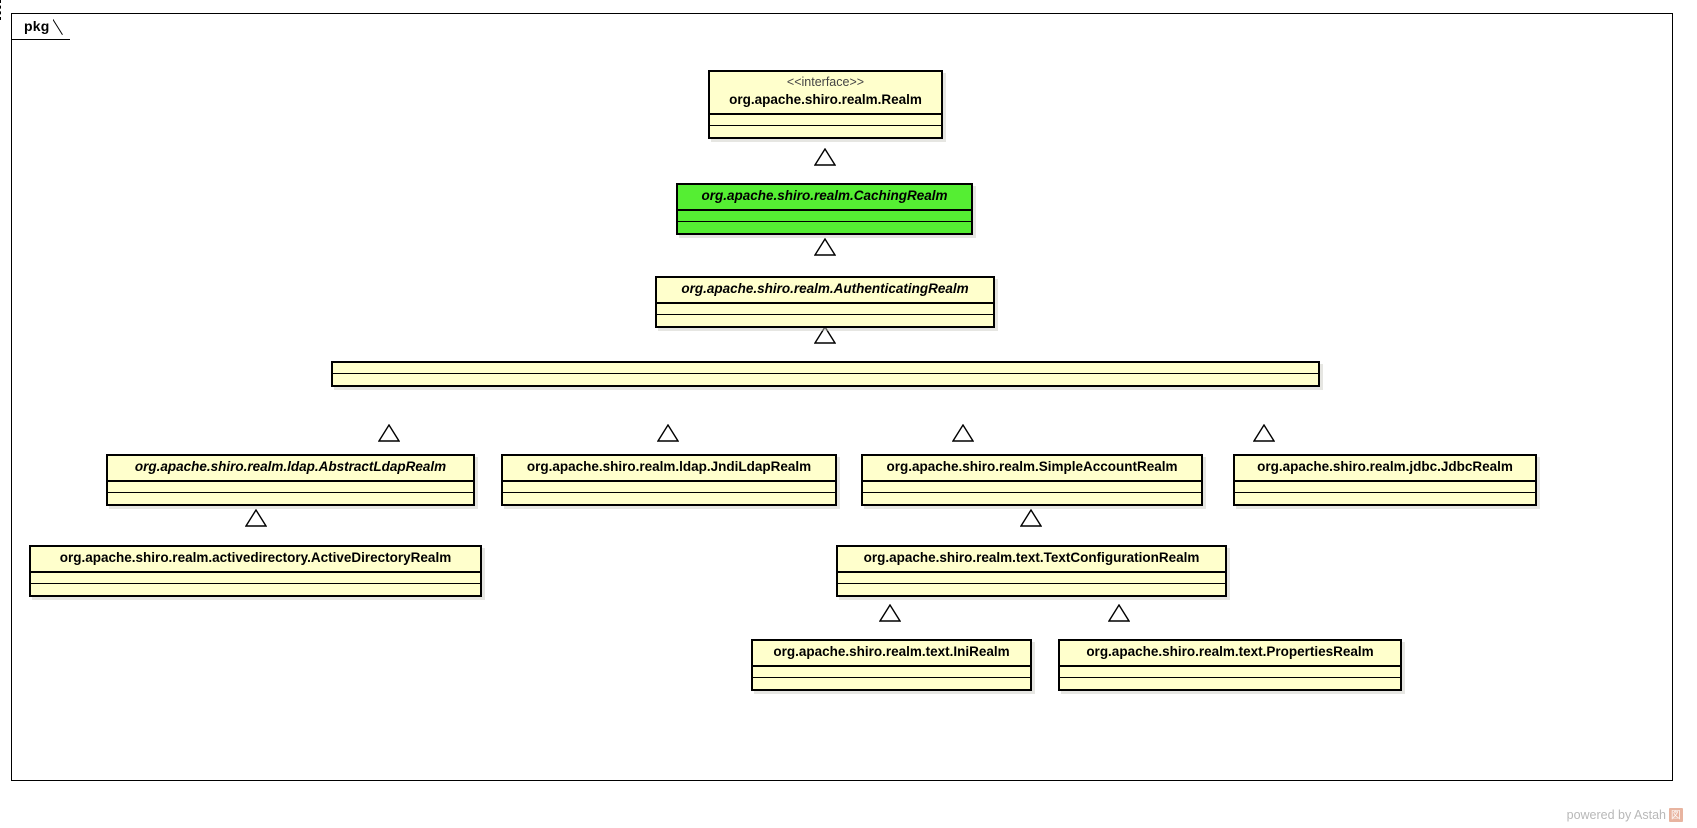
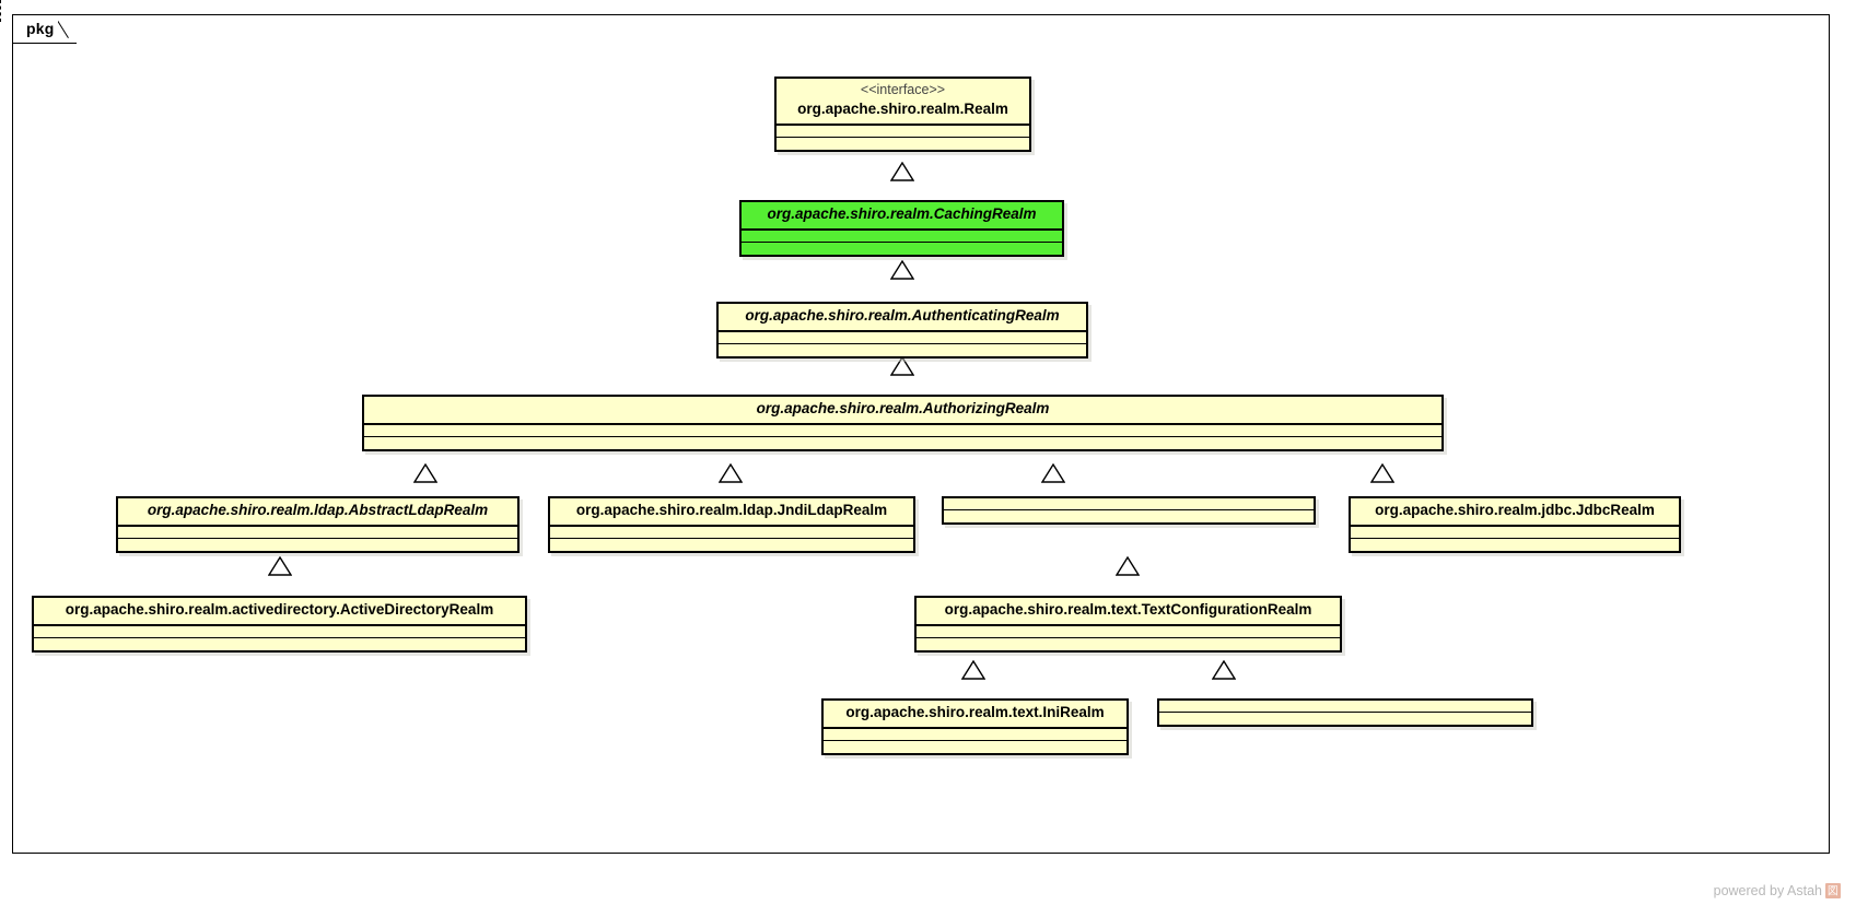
  pkg
  <<interface>>
  org.apache.shiro.realm.Realm
  org.apache.shiro.realm.CachingRealm
  org.apache.shiro.realm.AuthenticatingRealm
+ org.apache.shiro.realm.AuthorizingRealm
  org.apache.shiro.realm.ldap.AbstractLdapRealm
  org.apache.shiro.realm.ldap.JndiLdapRealm
- org.apache.shiro.realm.SimpleAccountRealm
  org.apache.shiro.realm.jdbc.JdbcRealm
  org.apache.shiro.realm.activedirectory.ActiveDirectoryRealm
  org.apache.shiro.realm.text.TextConfigurationRealm
  org.apache.shiro.realm.text.IniRealm
- org.apache.shiro.realm.text.PropertiesRealm
  powered by Astah 図
